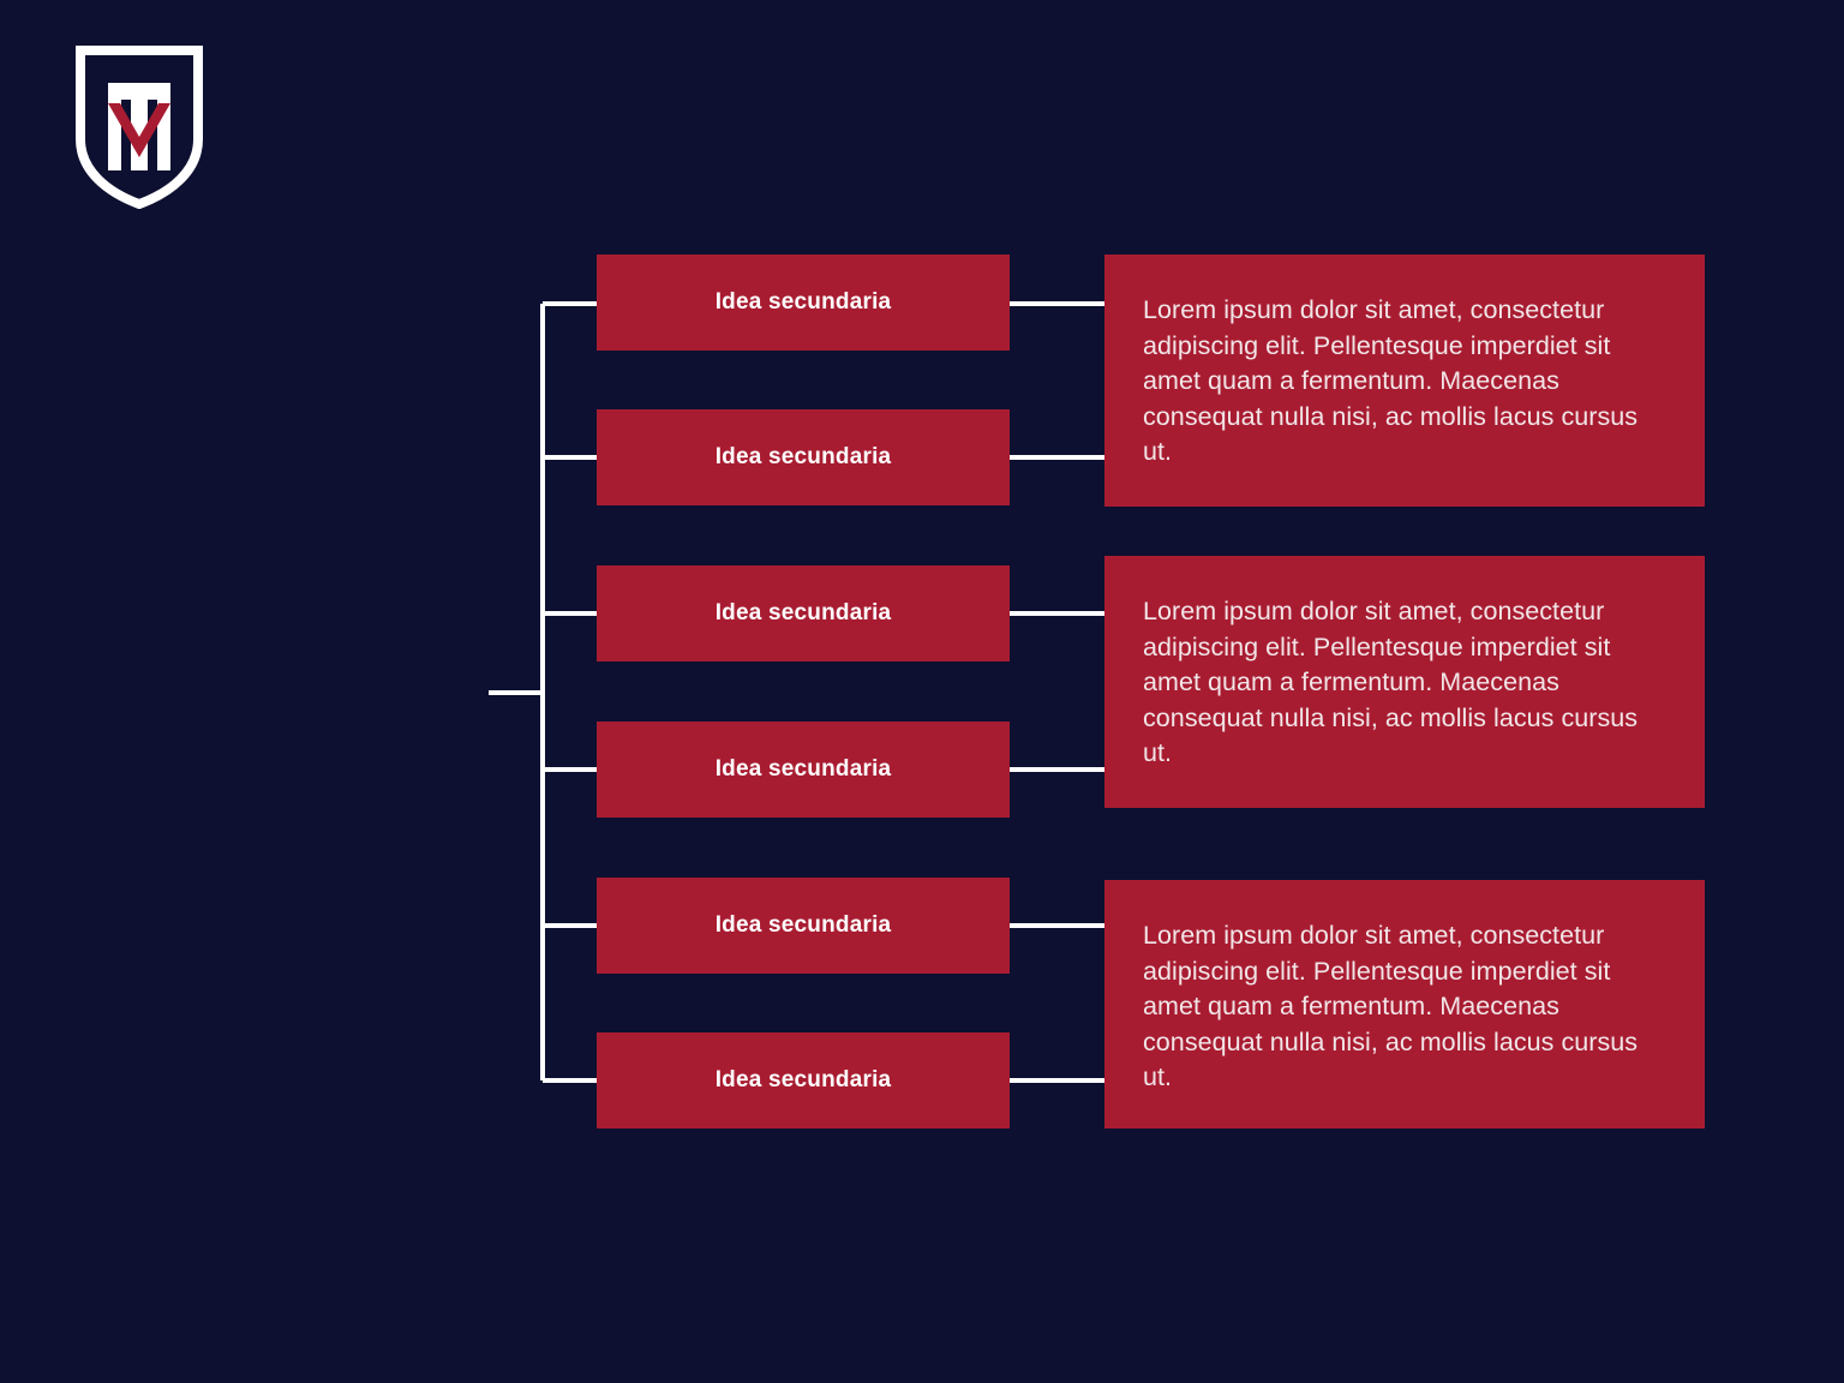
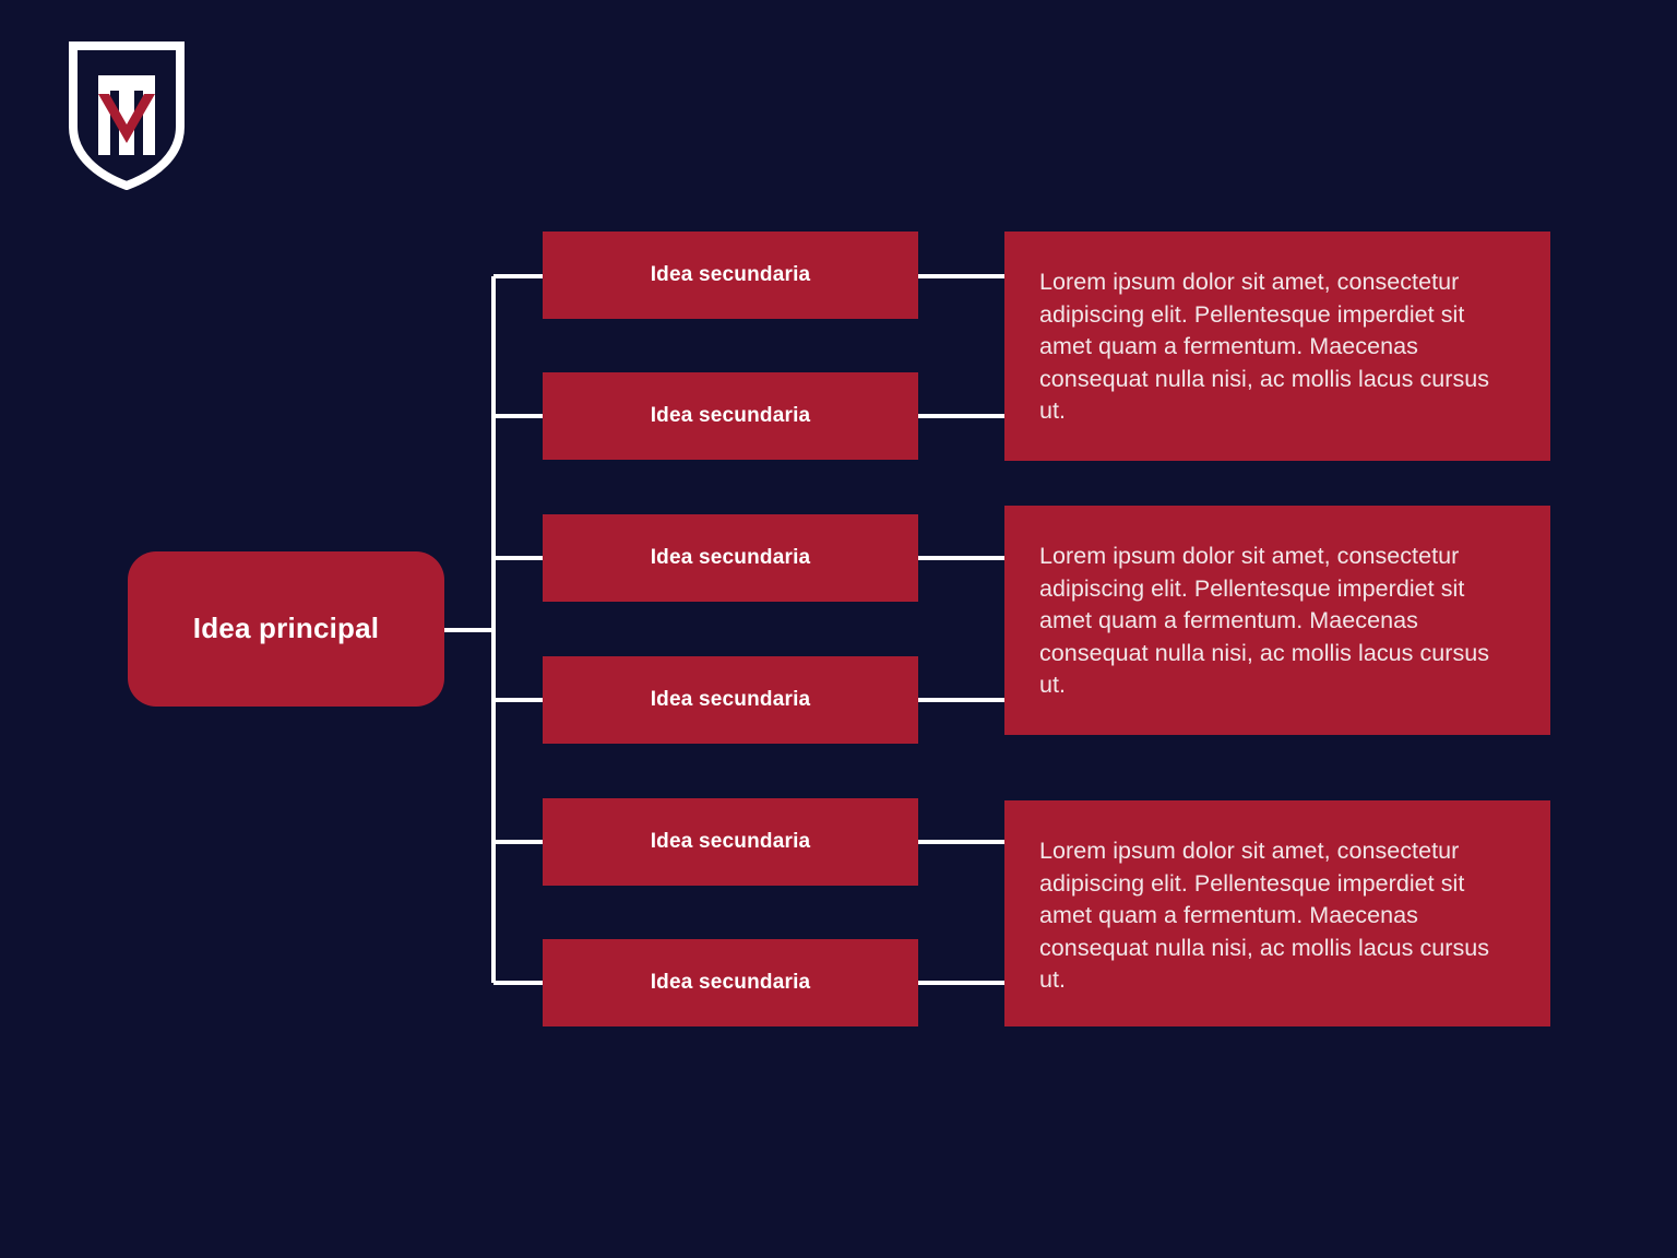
+ Idea principal
  Idea secundaria
  Idea secundaria
  Idea secundaria
  Idea secundaria
  Idea secundaria
  Idea secundaria
  Lorem ipsum dolor sit amet, consectetur adipiscing elit. Pellentesque imperdiet sit amet quam a fermentum. Maecenas consequat nulla nisi, ac mollis lacus cursus ut.
  Lorem ipsum dolor sit amet, consectetur adipiscing elit. Pellentesque imperdiet sit amet quam a fermentum. Maecenas consequat nulla nisi, ac mollis lacus cursus ut.
  Lorem ipsum dolor sit amet, consectetur adipiscing elit. Pellentesque imperdiet sit amet quam a fermentum. Maecenas consequat nulla nisi, ac mollis lacus cursus ut.
